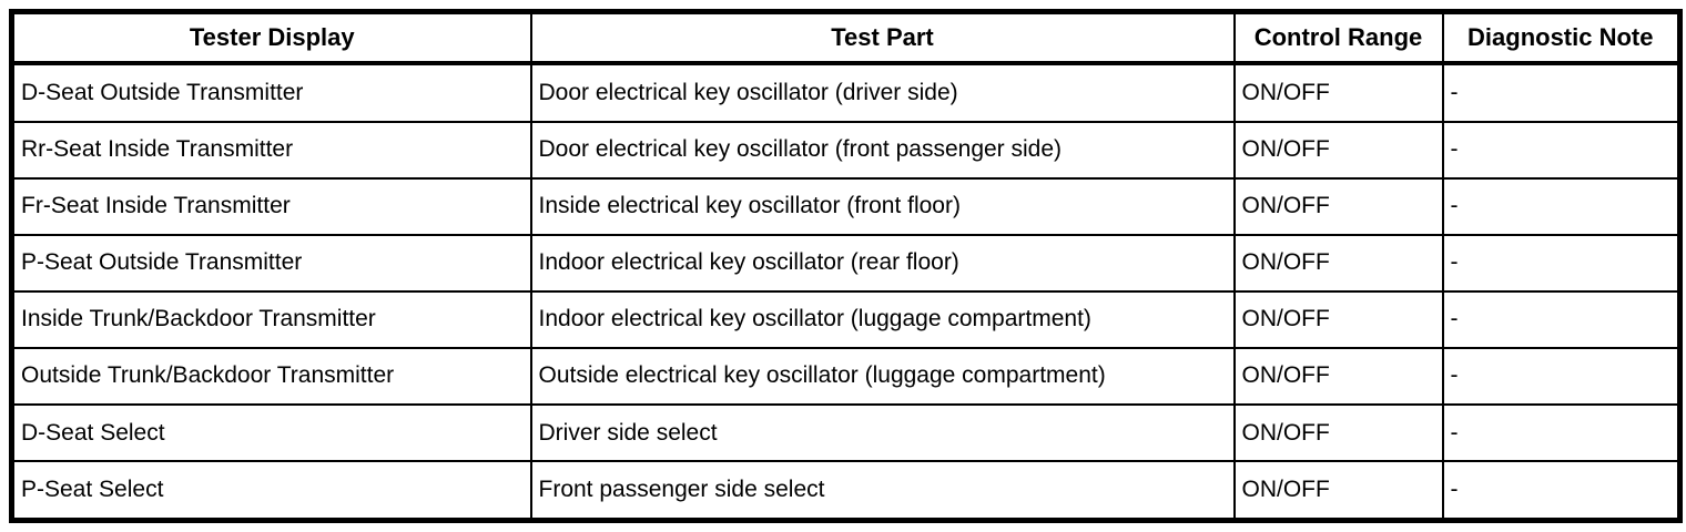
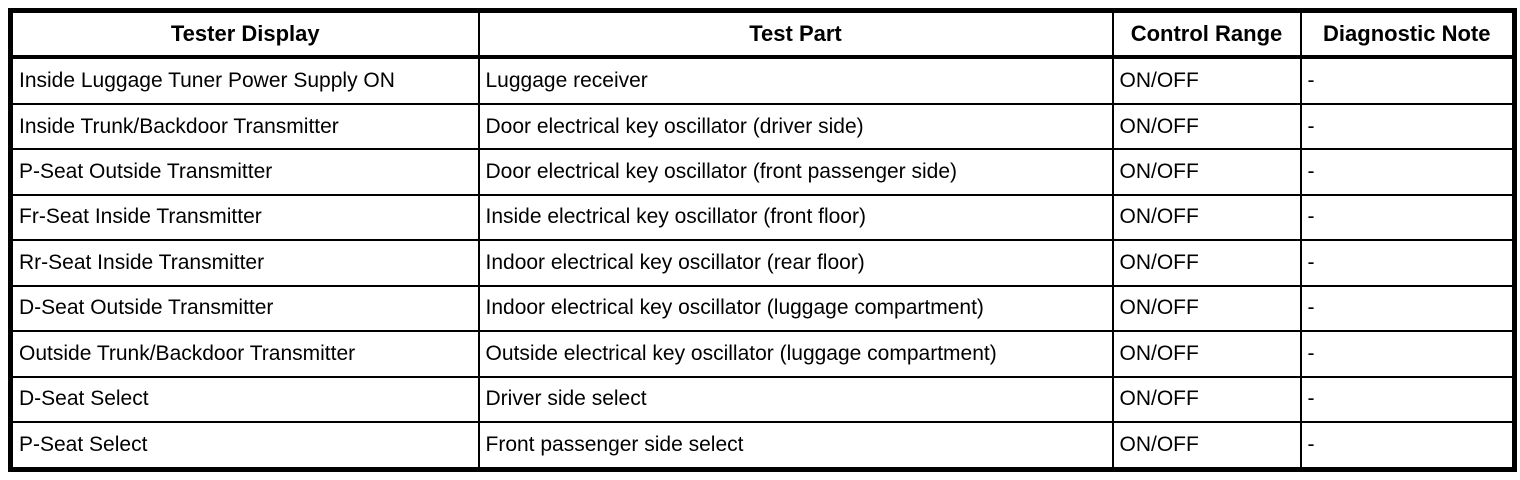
  Tester Display	Test Part	Control Range	Diagnostic Note
+ Inside Luggage Tuner Power Supply ON	Luggage receiver	ON/OFF	-
- D-Seat Outside Transmitter	Door electrical key oscillator (driver side)	ON/OFF	-
+ Inside Trunk/Backdoor Transmitter	Door electrical key oscillator (driver side)	ON/OFF	-
- Rr-Seat Inside Transmitter	Door electrical key oscillator (front passenger side)	ON/OFF	-
+ P-Seat Outside Transmitter	Door electrical key oscillator (front passenger side)	ON/OFF	-
  Fr-Seat Inside Transmitter	Inside electrical key oscillator (front floor)	ON/OFF	-
- P-Seat Outside Transmitter	Indoor electrical key oscillator (rear floor)	ON/OFF	-
+ Rr-Seat Inside Transmitter	Indoor electrical key oscillator (rear floor)	ON/OFF	-
- Inside Trunk/Backdoor Transmitter	Indoor electrical key oscillator (luggage compartment)	ON/OFF	-
+ D-Seat Outside Transmitter	Indoor electrical key oscillator (luggage compartment)	ON/OFF	-
  Outside Trunk/Backdoor Transmitter	Outside electrical key oscillator (luggage compartment)	ON/OFF	-
  D-Seat Select	Driver side select	ON/OFF	-
  P-Seat Select	Front passenger side select	ON/OFF	-
